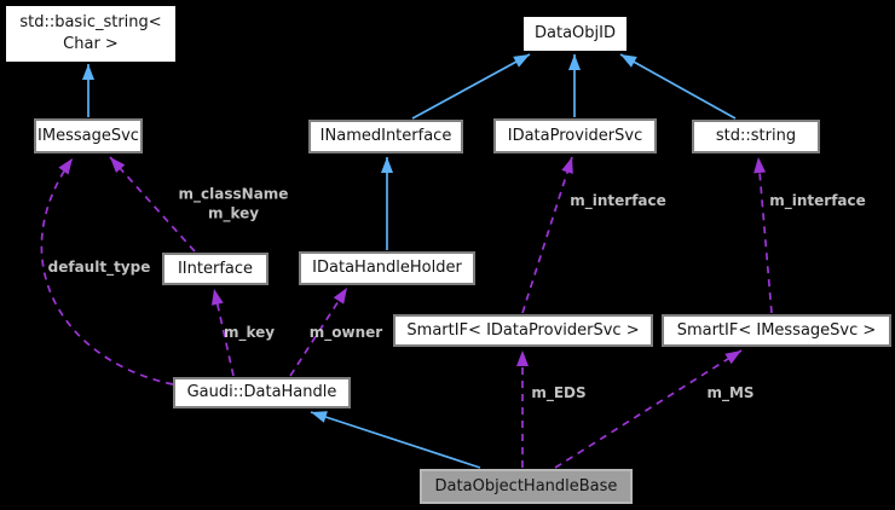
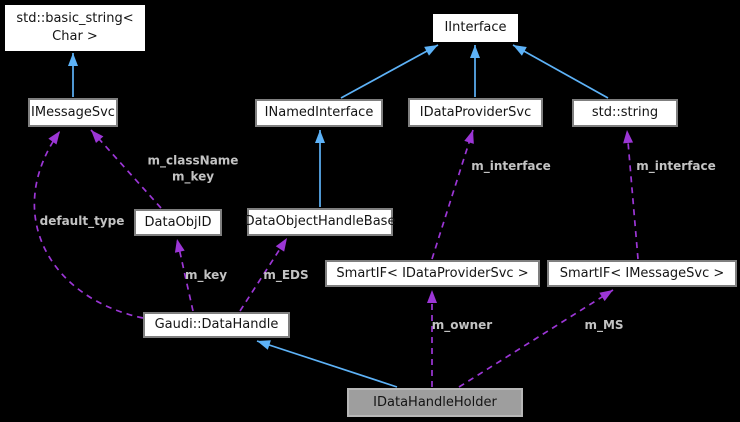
  std::basic_string<
  Char >
- DataObjID
+ IInterface
  IMessageSvc
  INamedInterface
  IDataProviderSvc
  std::string
- IInterface
+ DataObjID
- IDataHandleHolder
+ DataObjectHandleBase
  SmartIF< IDataProviderSvc >
  SmartIF< IMessageSvc >
  Gaudi::DataHandle
- DataObjectHandleBase
+ IDataHandleHolder
  m_className
  m_key
  default_type
  m_key
- m_owner
+ m_EDS
  m_interface
  m_interface
- m_EDS
+ m_owner
  m_MS
